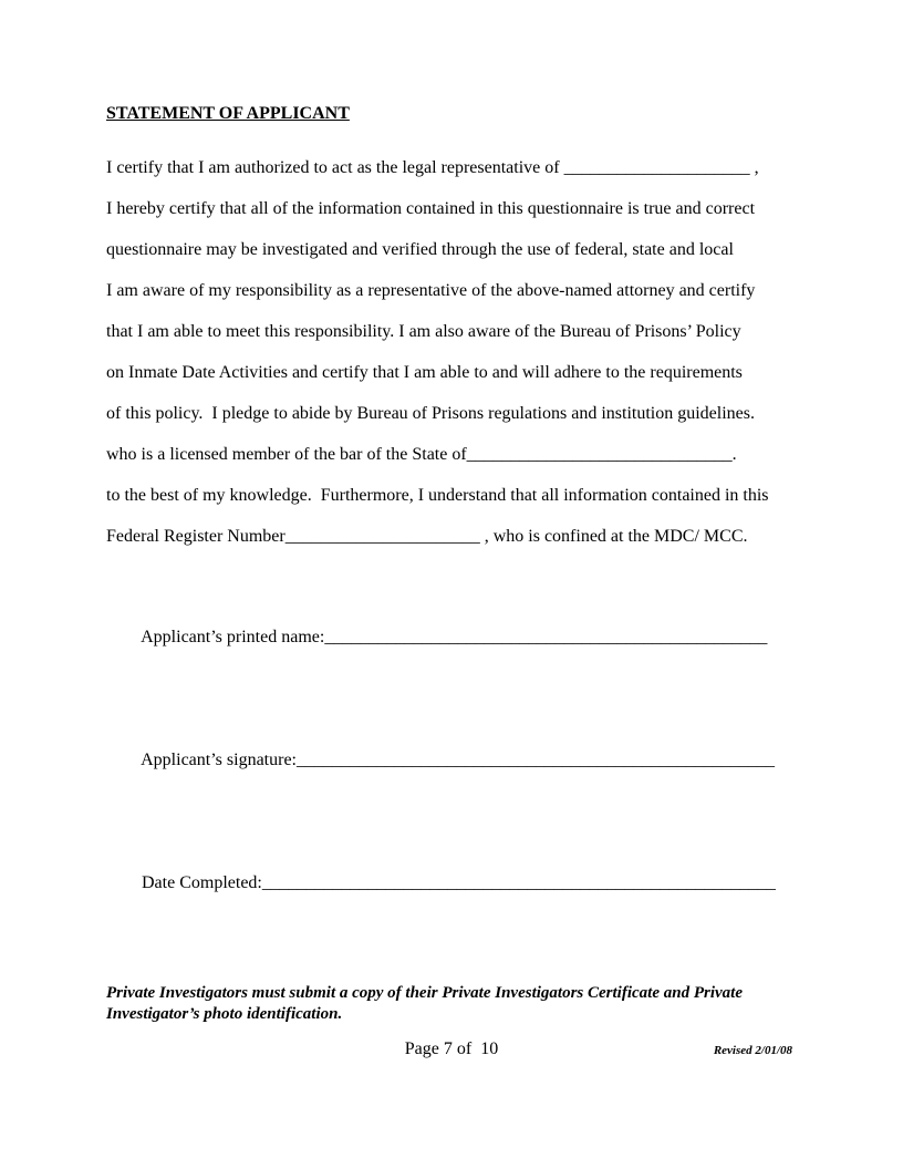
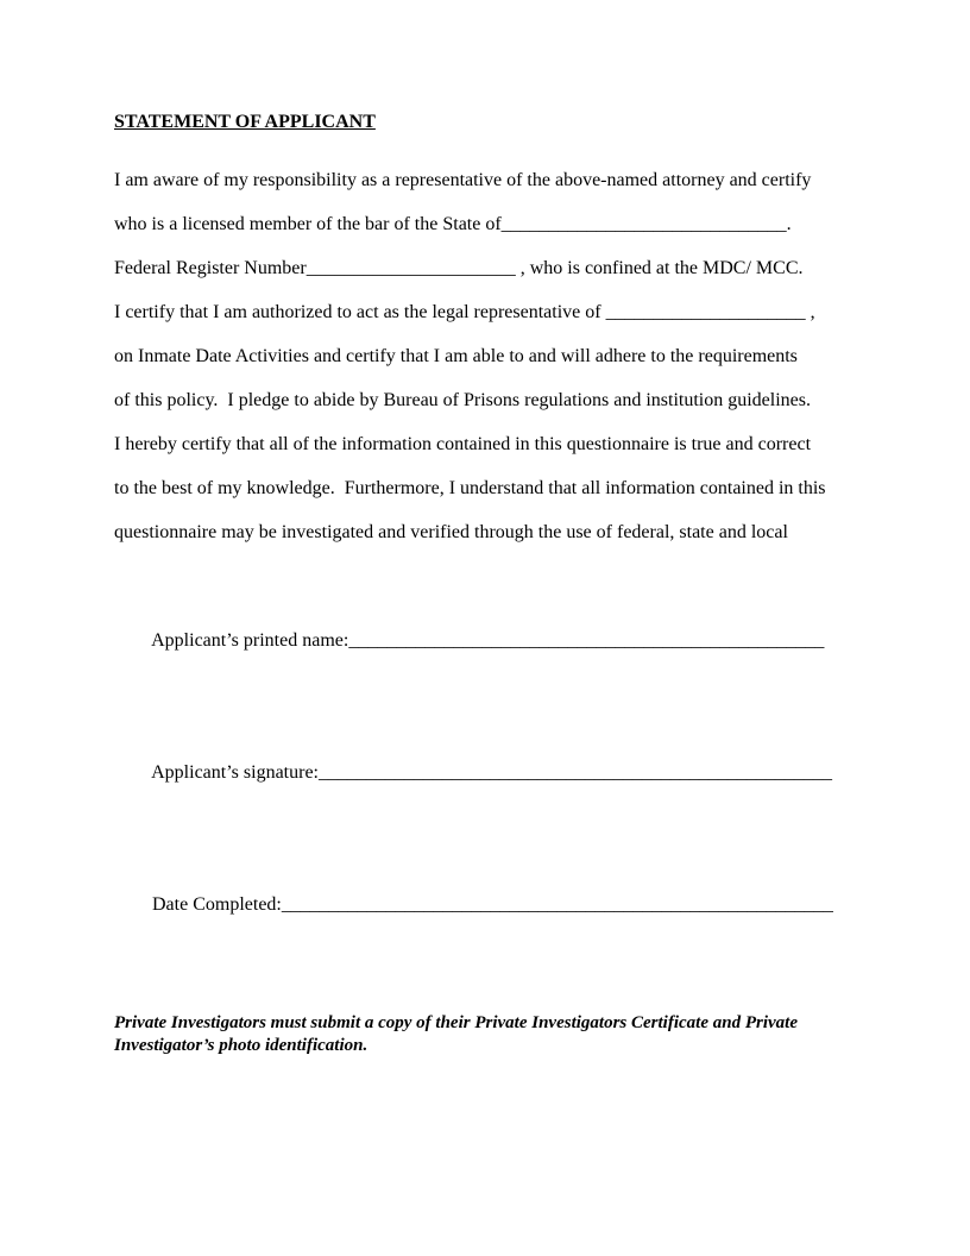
  STATEMENT OF APPLICANT
- I certify that I am authorized to act as the legal representative of _____________________ ,
+ I am aware of my responsibility as a representative of the above-named attorney and certify
- I hereby certify that all of the information contained in this questionnaire is true and correct
+ who is a licensed member of the bar of the State of______________________________.
- questionnaire may be investigated and verified through the use of federal, state and local
+ Federal Register Number______________________ , who is confined at the MDC/ MCC.
- I am aware of my responsibility as a representative of the above-named attorney and certify
+ I certify that I am authorized to act as the legal representative of _____________________ ,
- that I am able to meet this responsibility. I am also aware of the Bureau of Prisons’ Policy
  on Inmate Date Activities and certify that I am able to and will adhere to the requirements
  of this policy. I pledge to abide by Bureau of Prisons regulations and institution guidelines.
- who is a licensed member of the bar of the State of______________________________.
+ I hereby certify that all of the information contained in this questionnaire is true and correct
  to the best of my knowledge. Furthermore, I understand that all information contained in this
- Federal Register Number______________________ , who is confined at the MDC/ MCC.
+ questionnaire may be investigated and verified through the use of federal, state and local
  Applicant’s printed name:__________________________________________________
  Applicant’s signature:______________________________________________________
  Date Completed:__________________________________________________________
  Private Investigators must submit a copy of their Private Investigators Certificate and Private
  Investigator’s photo identification.
- Page 7 of 10
- Revised 2/01/08
